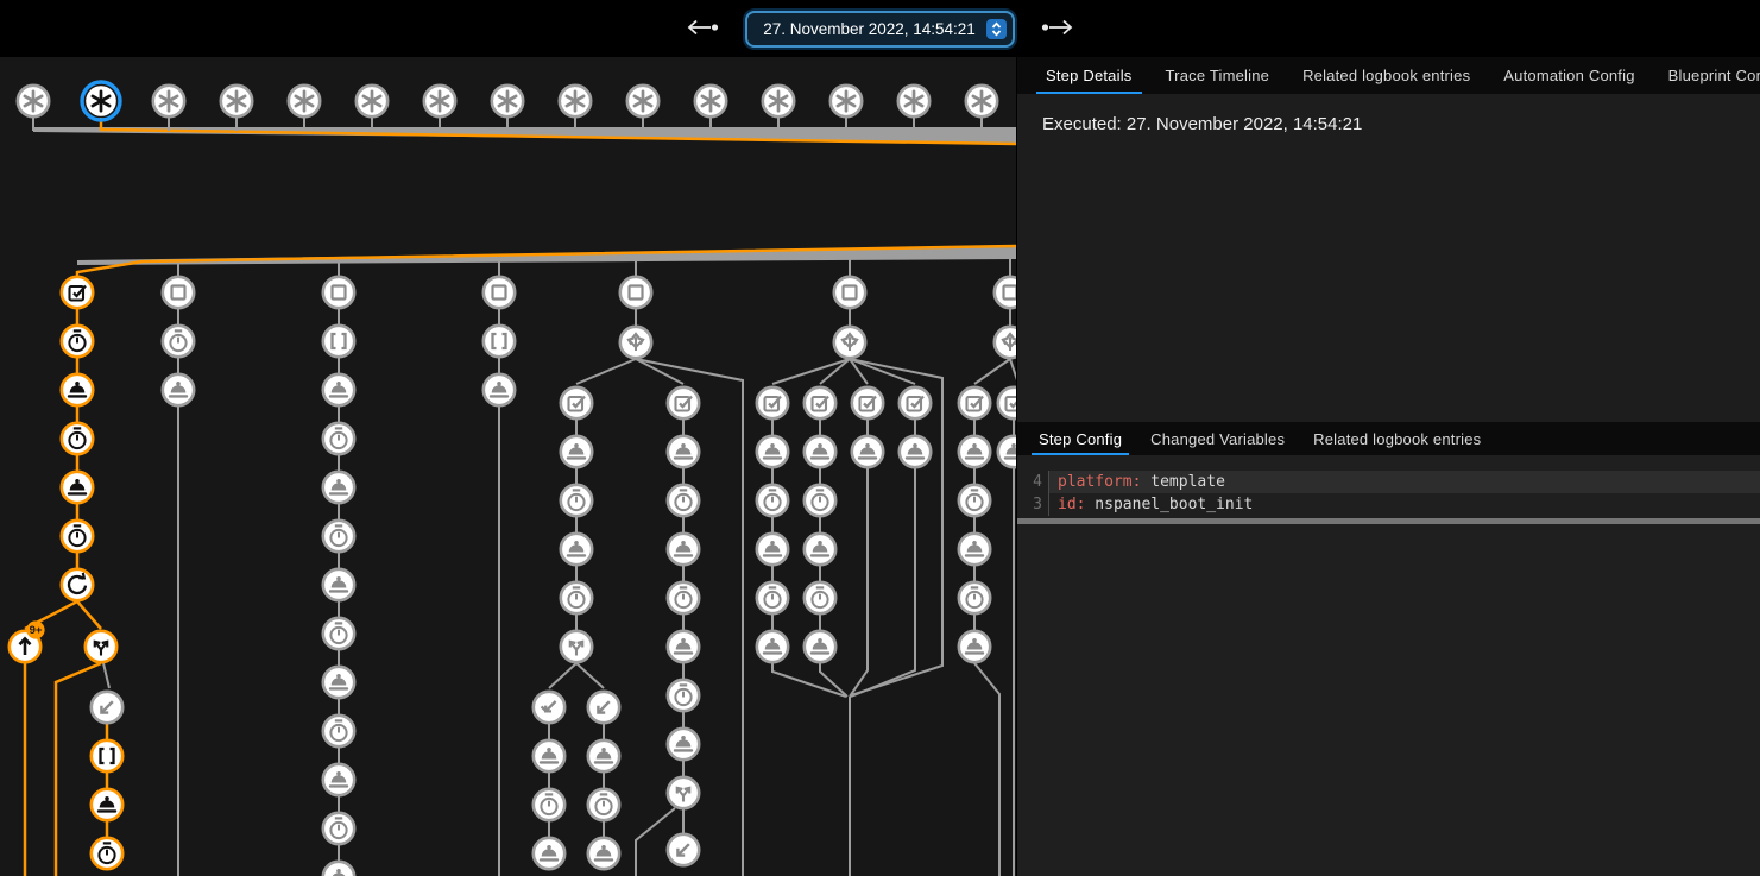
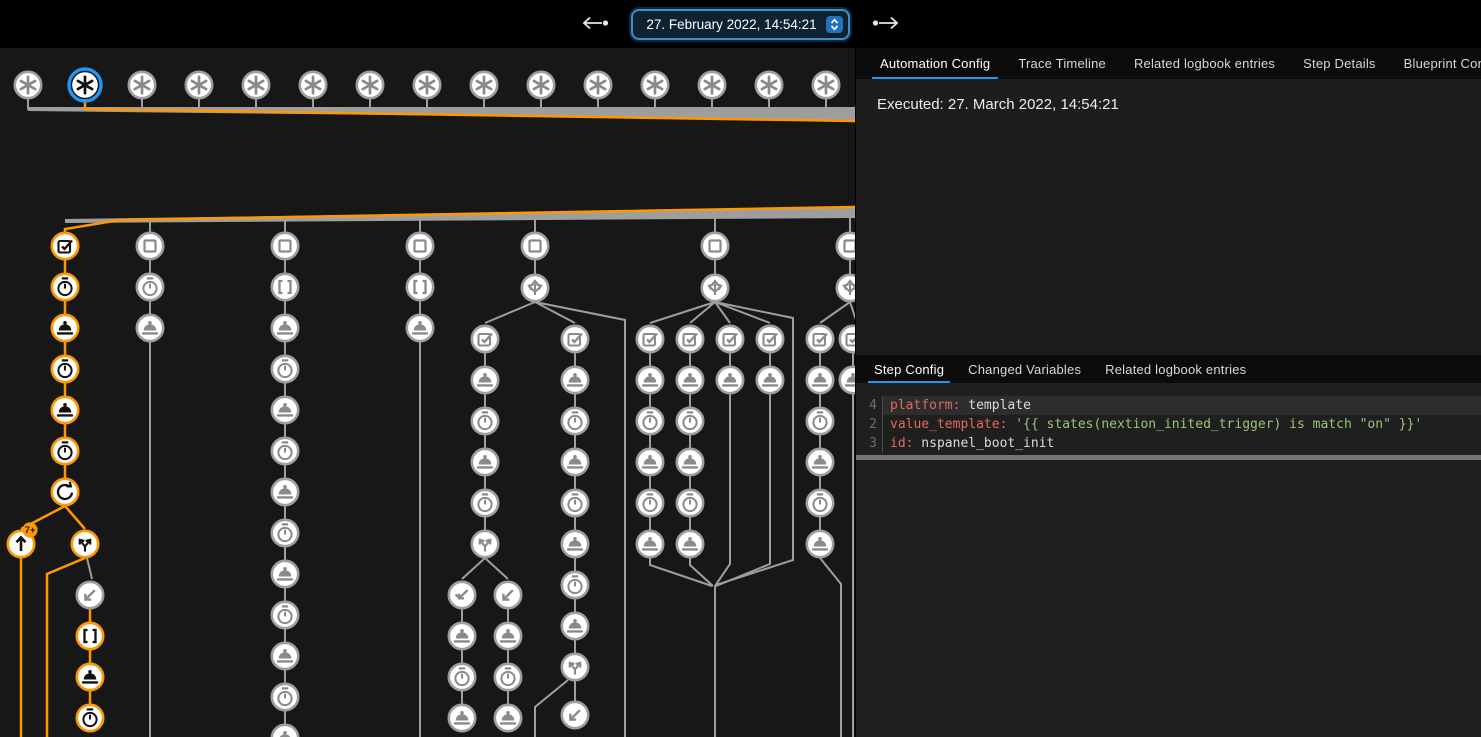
- 27. November 2022, 14:54:21
+ 27. February 2022, 14:54:21
- 9+
+ 7+
- Step Details
+ Automation Config
  Trace Timeline
  Related logbook entries
- Automation Config
+ Step Details
  Blueprint Co
- Executed: 27. November 2022, 14:54:21
+ Executed: 27. March 2022, 14:54:21
  Step Config
  Changed Variables
  Related logbook entries
  4
  platform: template
+ 2
+ value_template: '{{ states(nextion_inited_trigger) is match "on" }}'
  3
  id: nspanel_boot_init
